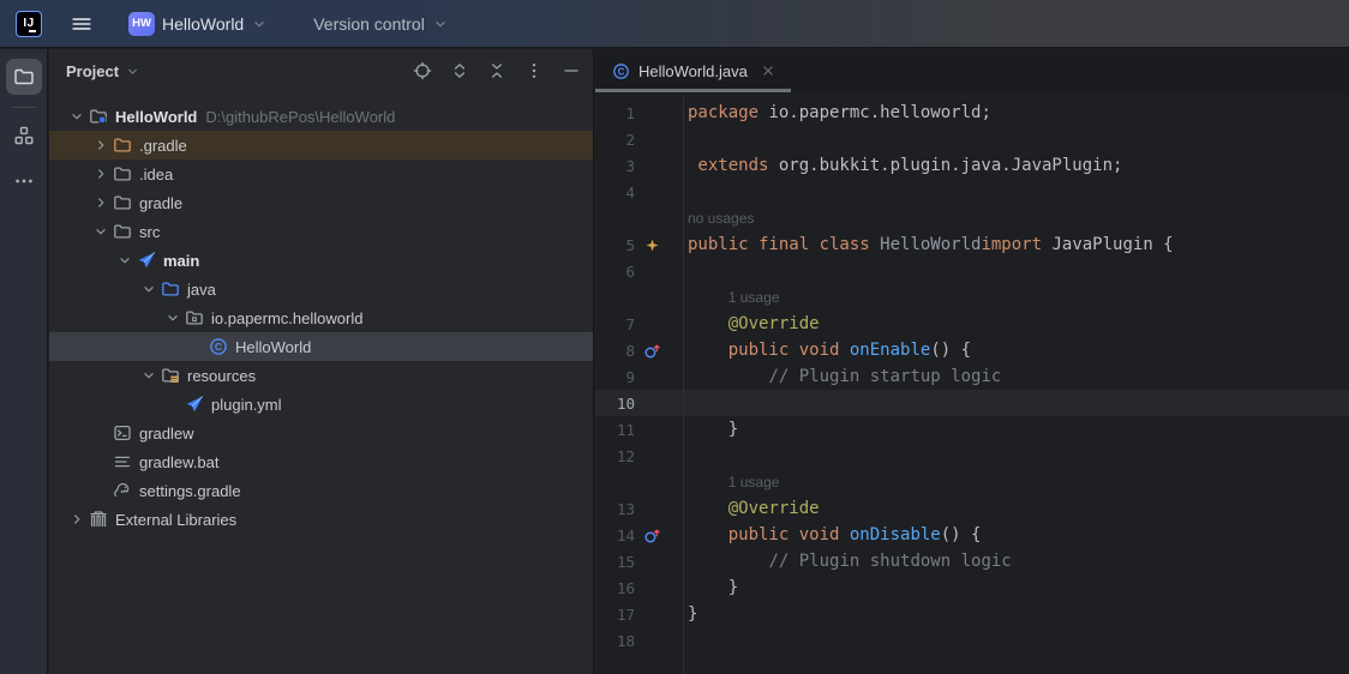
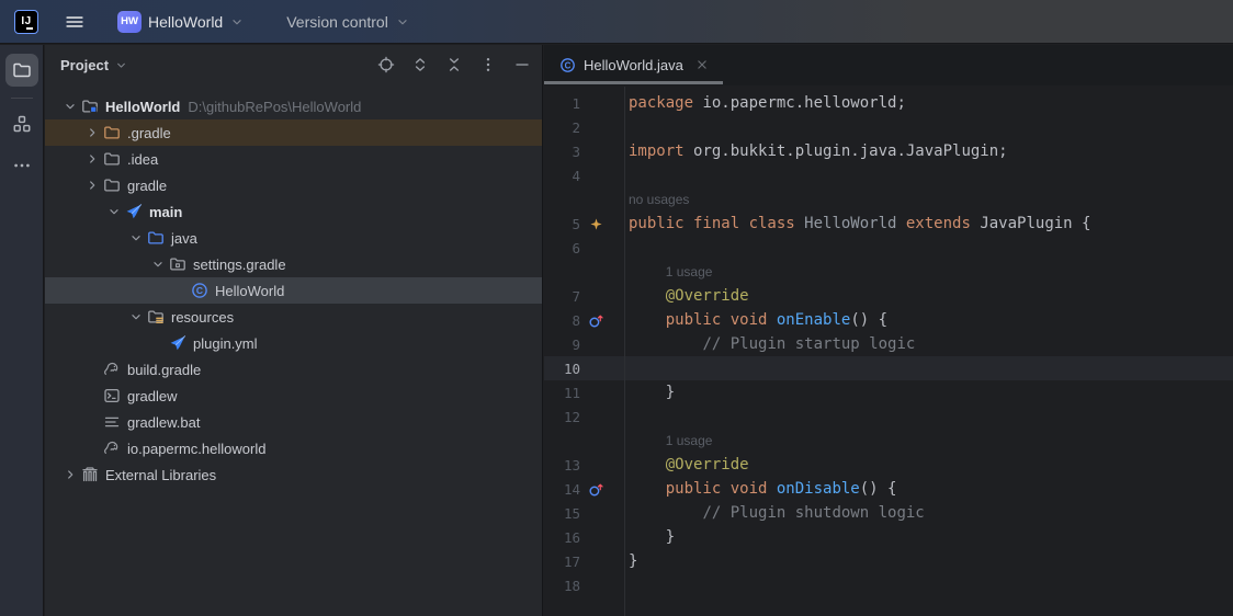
  IJ
  HW
  HelloWorld
  Version control
  Project
  HelloWorld
  D:\githubRePos\HelloWorld
  .gradle
  .idea
  gradle
- src
  main
  java
- io.papermc.helloworld
+ settings.gradle
  C
  HelloWorld
  resources
  plugin.yml
+ build.gradle
  gradlew
  gradlew.bat
- settings.gradle
+ io.papermc.helloworld
  External Libraries
  C
  HelloWorld.java
  1
  package io.papermc.helloworld;
  2
  3
- extends org.bukkit.plugin.java.JavaPlugin;
+ import org.bukkit.plugin.java.JavaPlugin;
  4
  no usages
  5
- public final class HelloWorldimport JavaPlugin {
+ public final class HelloWorld extends JavaPlugin {
  6
  1 usage
  7
  @Override
  8
  public void onEnable() {
  9
  // Plugin startup logic
  10
  11
  }
  12
  1 usage
  13
  @Override
  14
  public void onDisable() {
  15
  // Plugin shutdown logic
  16
  }
  17
  }
  18
